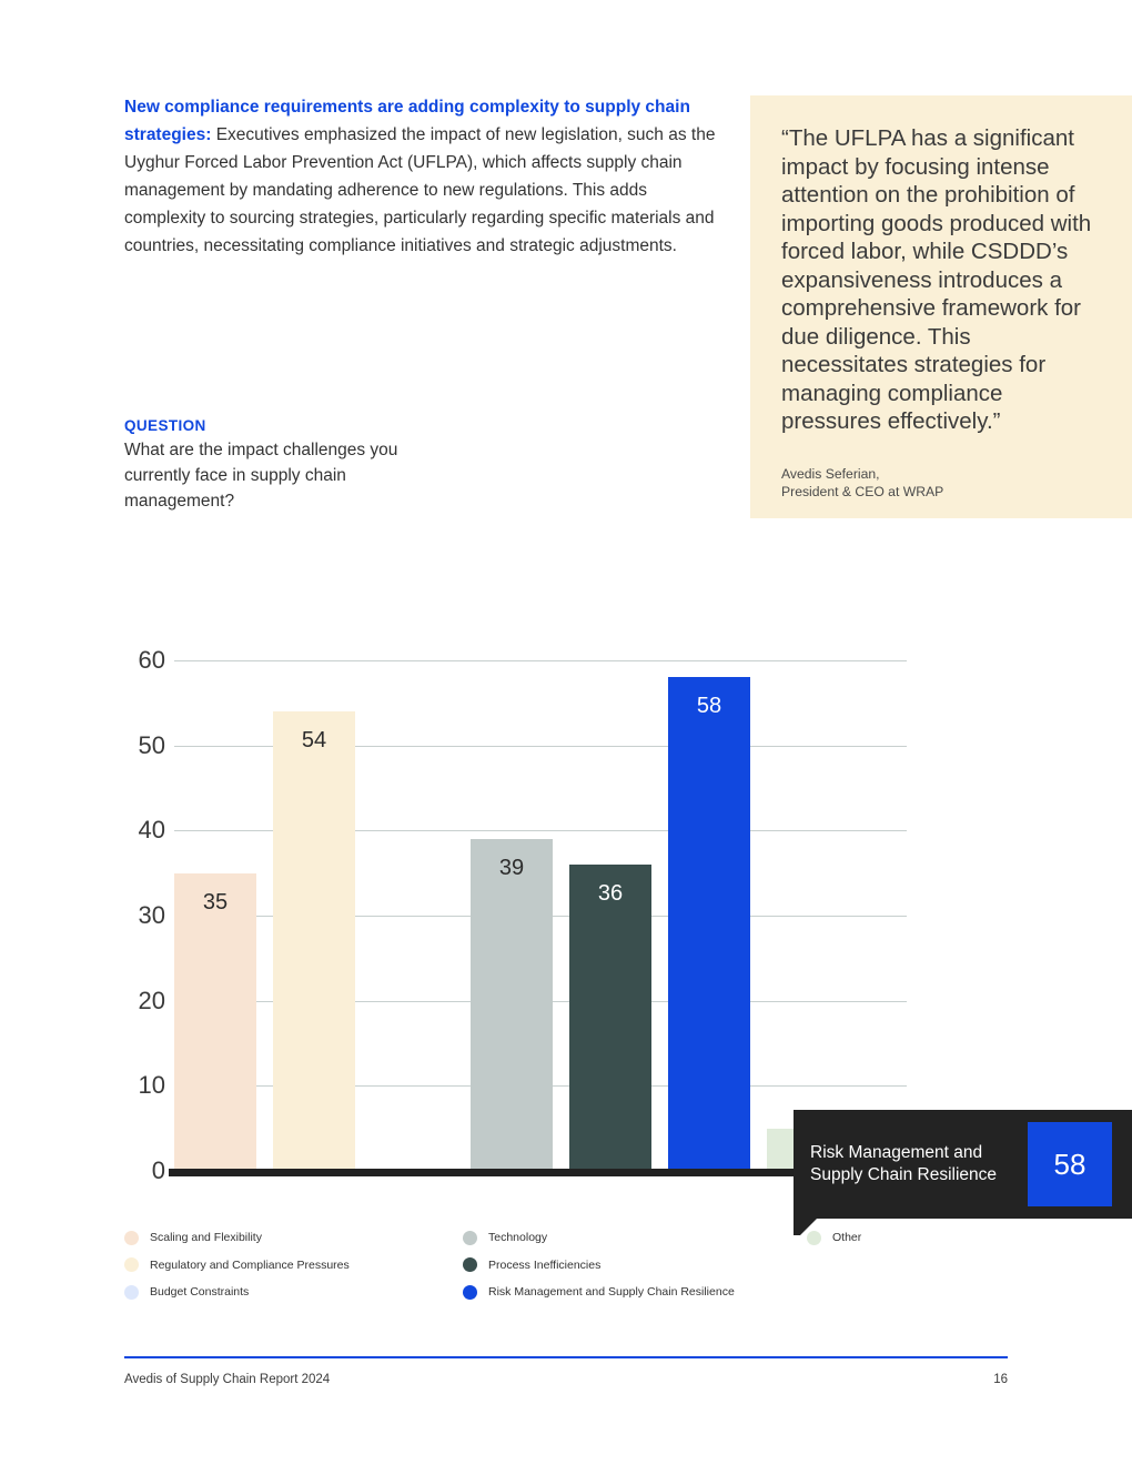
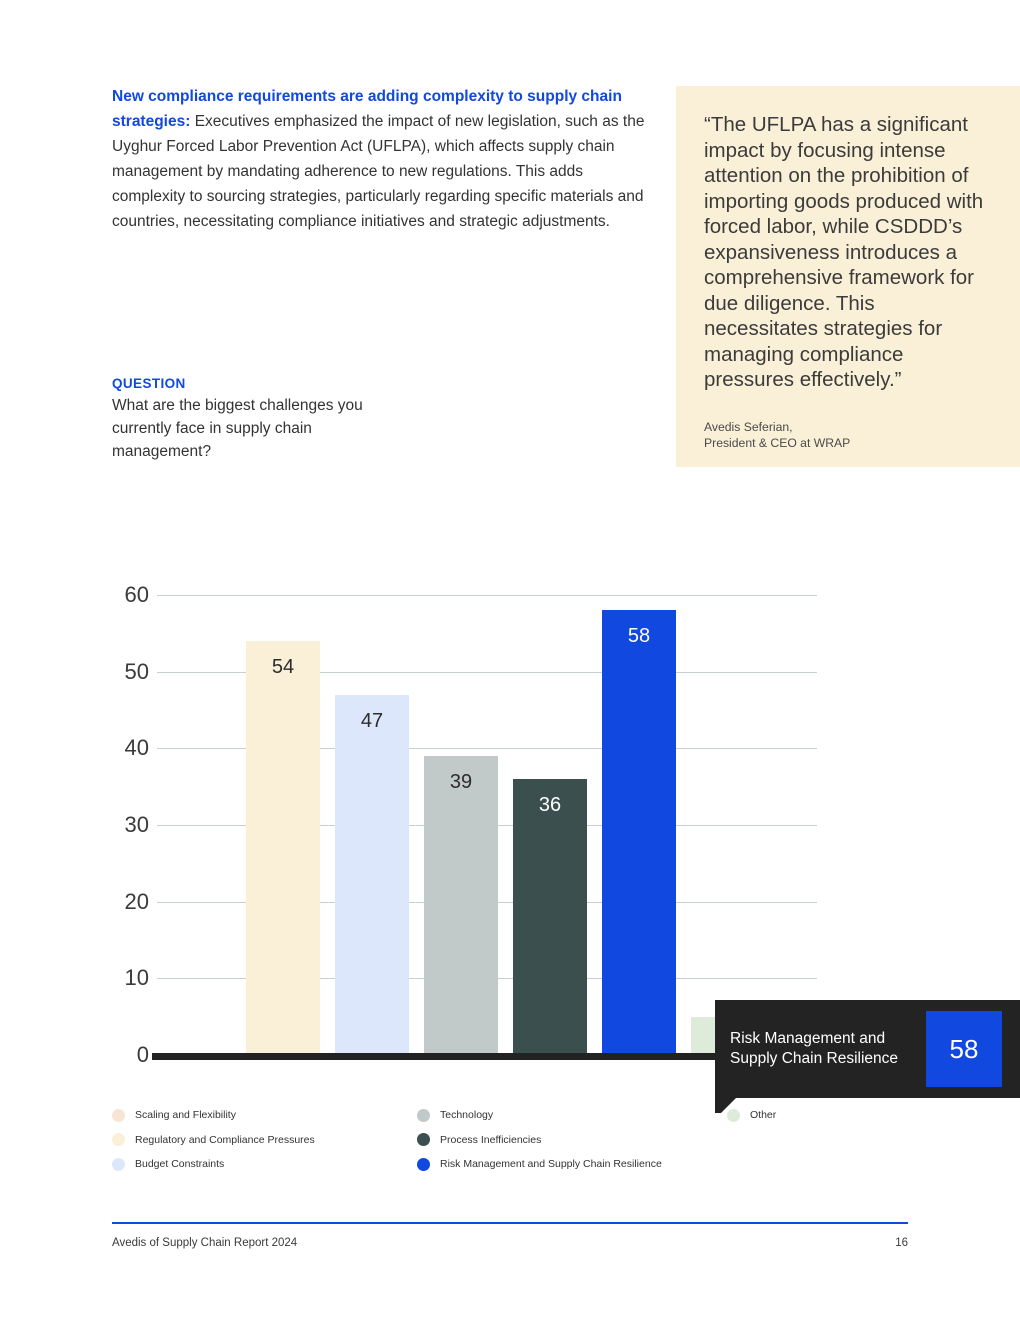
  New compliance requirements are adding complexity to supply chain strategies: Executives emphasized the impact of new legislation, such as the Uyghur Forced Labor Prevention Act (UFLPA), which affects supply chain management by mandating adherence to new regulations. This adds complexity to sourcing strategies, particularly regarding specific materials and countries, necessitating compliance initiatives and strategic adjustments.
  QUESTION
- What are the impact challenges you currently face in supply chain management?
+ What are the biggest challenges you currently face in supply chain management?
  “The UFLPA has a significant impact by focusing intense attention on the prohibition of importing goods produced with forced labor, while CSDDD’s expansiveness introduces a comprehensive framework for due diligence. This necessitates strategies for managing compliance pressures effectively.”
  Avedis Seferian,
  President & CEO at WRAP
  60
  50
  40
  30
  20
  10
  0
- 35
  54
+ 47
  39
  36
  58
  Risk Management and Supply Chain Resilience
  58
  Scaling and Flexibility
  Regulatory and Compliance Pressures
  Budget Constraints
  Technology
  Process Inefficiencies
  Risk Management and Supply Chain Resilience
  Other
  Avedis of Supply Chain Report 2024
  16
